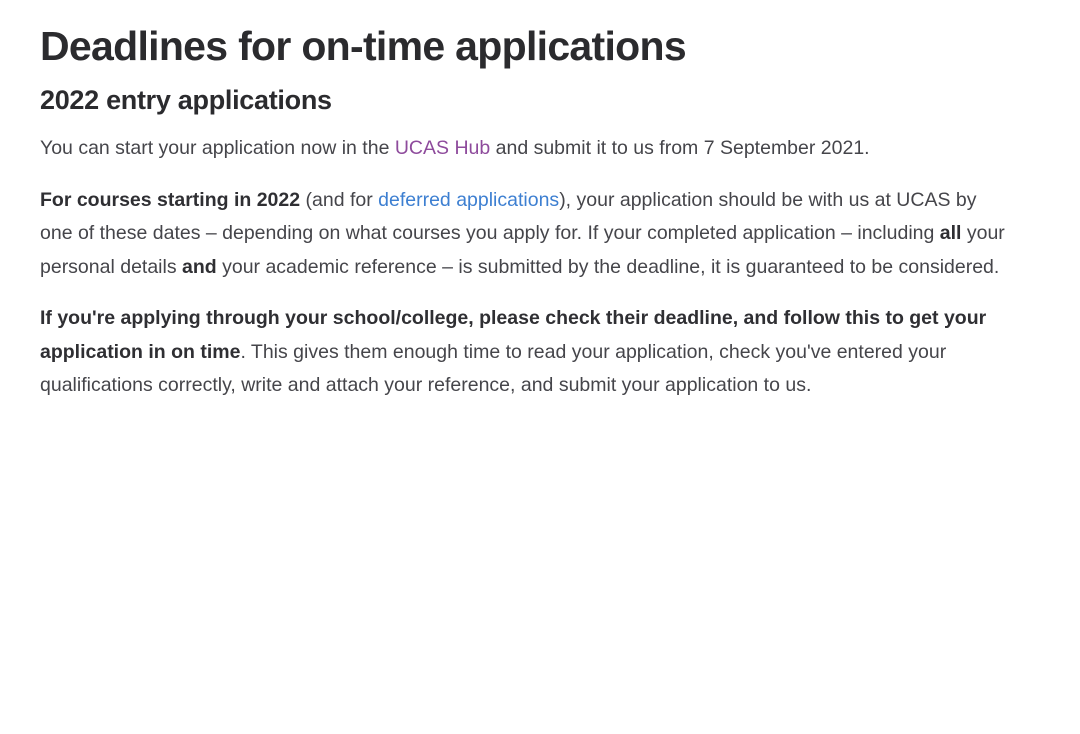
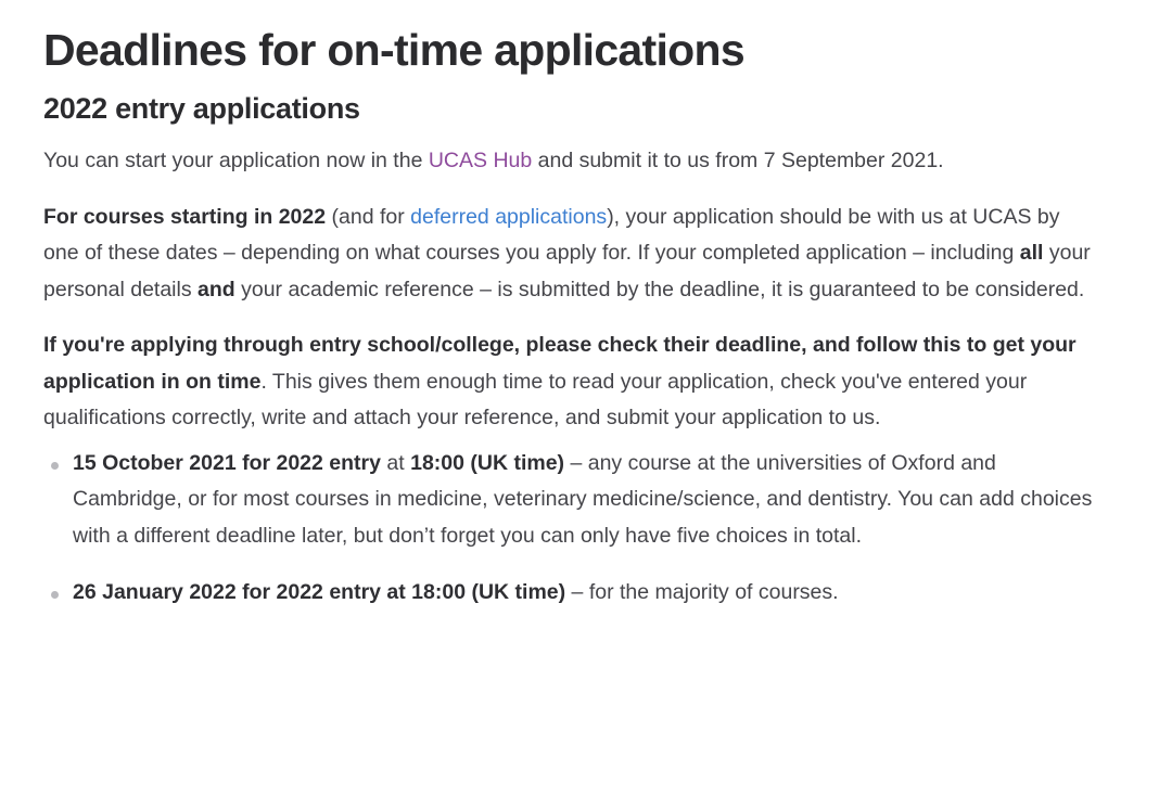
  Deadlines for on-time applications
  2022 entry applications
  You can start your application now in the UCAS Hub and submit it to us from 7 September 2021.
  For courses starting in 2022 (and for deferred applications), your application should be with us at UCAS by one of these dates – depending on what courses you apply for. If your completed application – including all your personal details and your academic reference – is submitted by the deadline, it is guaranteed to be considered.
- If you're applying through your school/college, please check their deadline, and follow this to get your application in on time. This gives them enough time to read your application, check you've entered your qualifications correctly, write and attach your reference, and submit your application to us.
+ If you're applying through entry school/college, please check their deadline, and follow this to get your application in on time. This gives them enough time to read your application, check you've entered your qualifications correctly, write and attach your reference, and submit your application to us.
+ 15 October 2021 for 2022 entry at 18:00 (UK time) – any course at the universities of Oxford and Cambridge, or for most courses in medicine, veterinary medicine/science, and dentistry. You can add choices with a different deadline later, but don’t forget you can only have five choices in total.
+ 26 January 2022 for 2022 entry at 18:00 (UK time) – for the majority of courses.
